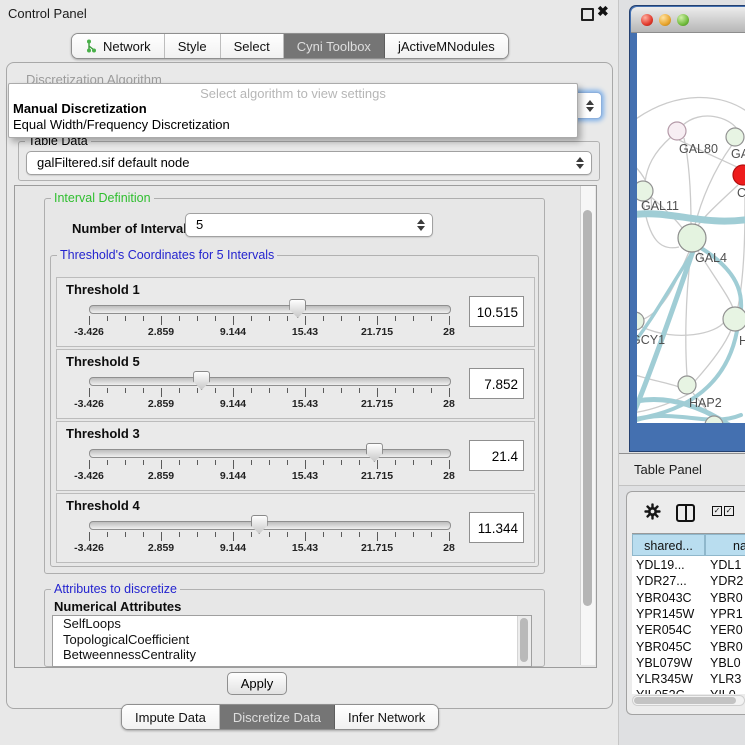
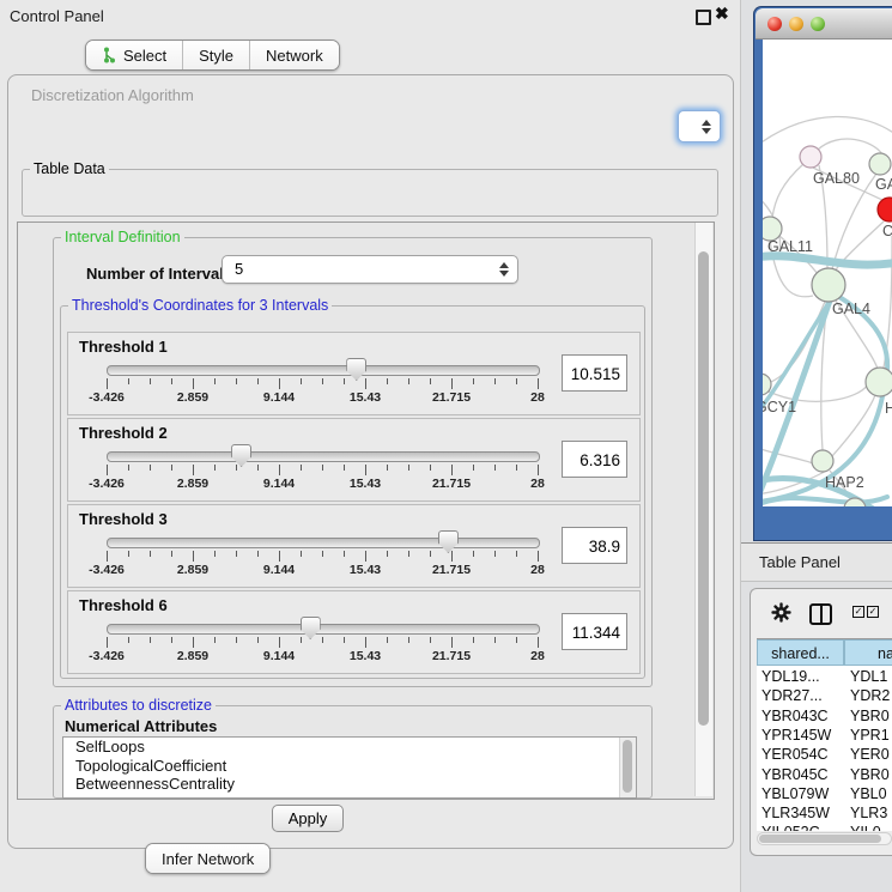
  Control Panel
  ✖
- Network
+ Select
  Style
- Select
+ Network
- Cyni Toolbox
- jActiveMNodules
  Discretization Algorithm
- Select algorithm to view settings
- Manual Discretization
- Equal Width/Frequency Discretization
  Table Data
- galFiltered.sif default node
  Interval Definition
  Number of Interva
  5
- Threshold's Coordinates for 5 Intervals
+ Threshold's Coordinates for 3 Intervals
  Threshold 1
  -3.426
  2.859
  9.144
  15.43
  21.715
  28
  10.515
- Threshold 5
+ Threshold 2
  -3.426
  2.859
  9.144
  15.43
  21.715
  28
- 7.852
+ 6.316
  Threshold 3
  -3.426
  2.859
  9.144
  15.43
  21.715
  28
- 21.4
+ 38.9
- Threshold 4
+ Threshold 6
  -3.426
  2.859
  9.144
  15.43
  21.715
  28
  11.344
  Attributes to discretize
  Numerical Attributes
  SelfLoops
  TopologicalCoefficient
  BetweennessCentrality
  Apply
- Impute Data
- Discretize Data
  Infer Network
  GAL80
  C
  GAL11
  GAL4
  CY1
  H
  HAP2
  Table Panel
  ✓
  ✓
  shared...
  na
  YDL19...
  YDL1
  YDR27...
  YDR2
  YBR043C
  YBR0
  YPR145W
  YPR1
  YER054C
  YER0
  YBR045C
  YBR0
  YBL079W
  YBL0
  YLR345W
  YLR3
